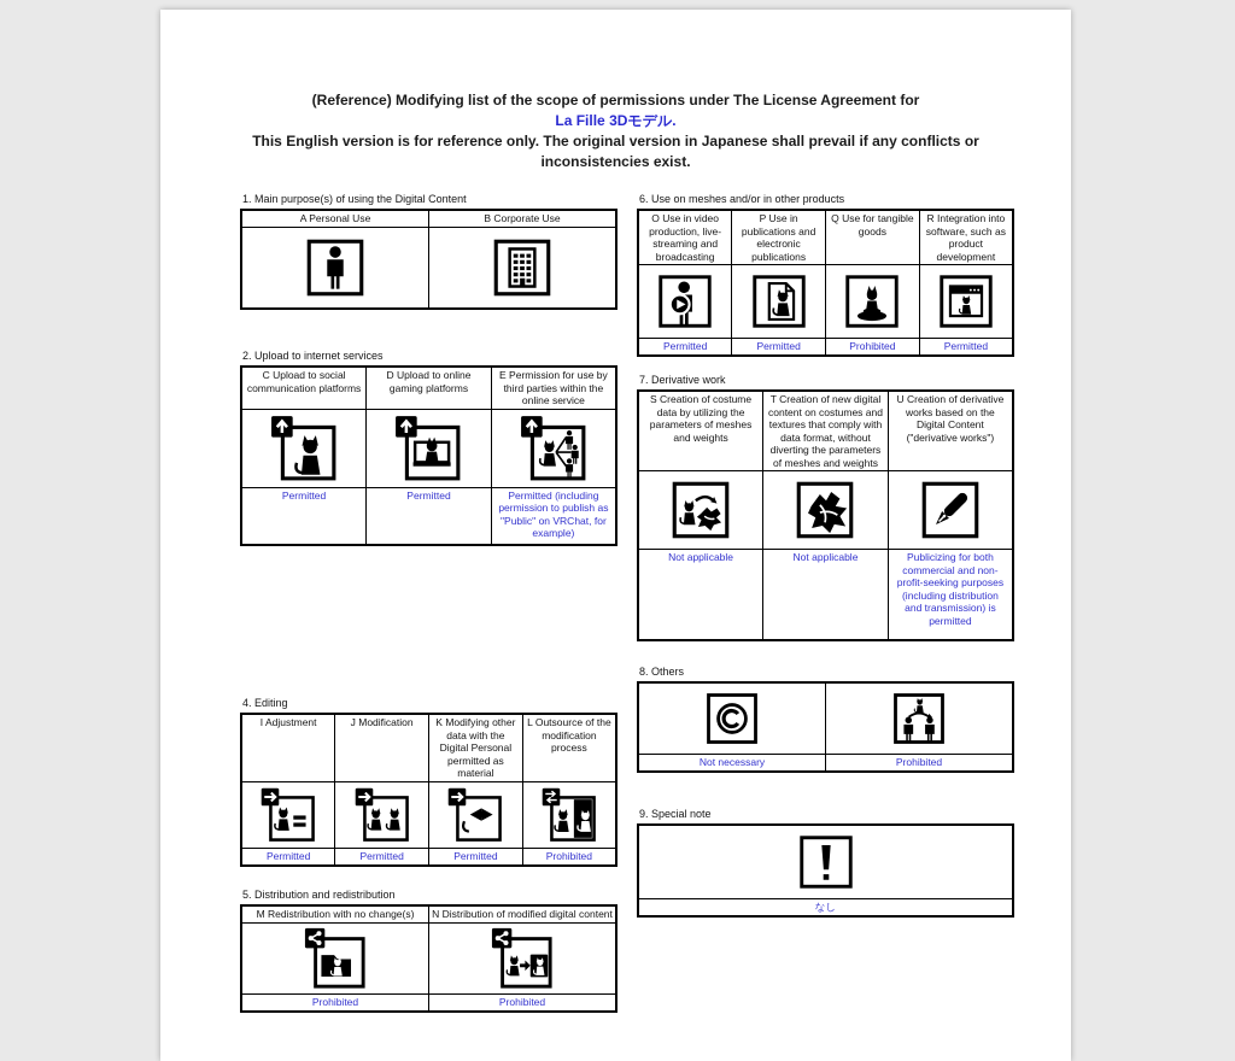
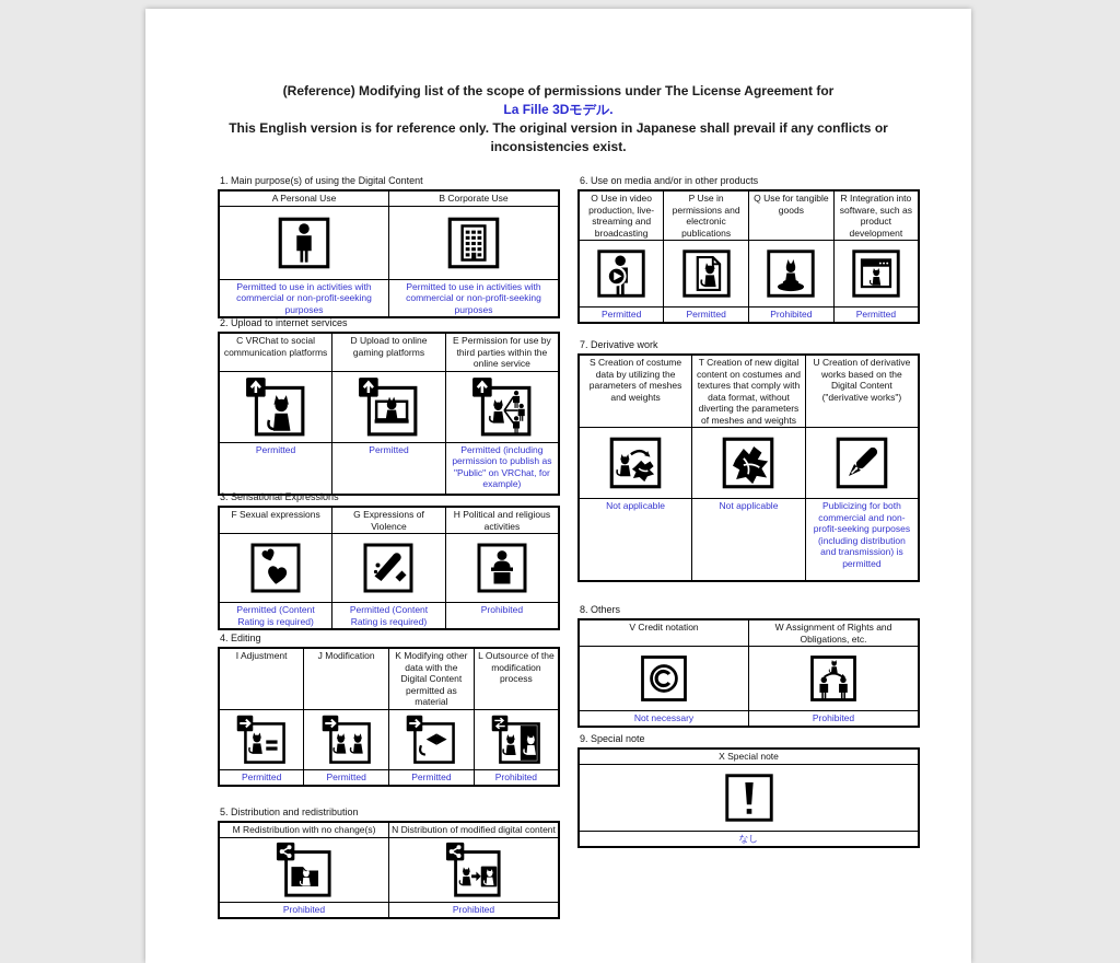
  (Reference) Modifying list of the scope of permissions under The License Agreement for
  La Fille 3Dモデル.
  This English version is for reference only. The original version in Japanese shall prevail if any conflicts or inconsistencies exist.
  1. Main purpose(s) of using the Digital Content
  A Personal Use	B Corporate Use
+ Permitted to use in activities with commercial or non-profit-seeking purposes	Permitted to use in activities with commercial or non-profit-seeking purposes
  2. Upload to internet services
- C Upload to social communication platforms	D Upload to online gaming platforms	E Permission for use by third parties within the online service
+ C VRChat to social communication platforms	D Upload to online gaming platforms	E Permission for use by third parties within the online service
  Permitted	Permitted	Permitted (including permission to publish as "Public" on VRChat, for example)
+ 3. Sensational Expressions
+ F Sexual expressions	G Expressions of Violence	H Political and religious activities
+ Permitted (Content Rating is required)	Permitted (Content Rating is required)	Prohibited
  4. Editing
- I Adjustment	J Modification	K Modifying other data with the Digital Personal permitted as material	L Outsource of the modification process
+ I Adjustment	J Modification	K Modifying other data with the Digital Content permitted as material	L Outsource of the modification process
  Permitted	Permitted	Permitted	Prohibited
  5. Distribution and redistribution
  M Redistribution with no change(s)	N Distribution of modified digital content
  Prohibited	Prohibited
- 6. Use on meshes and/or in other products
+ 6. Use on media and/or in other products
- O Use in video production, live-streaming and broadcasting	P Use in publications and electronic publications	Q Use for tangible goods	R Integration into software, such as product development
+ O Use in video production, live-streaming and broadcasting	P Use in permissions and electronic publications	Q Use for tangible goods	R Integration into software, such as product development
  Permitted	Permitted	Prohibited	Permitted
  7. Derivative work
  S Creation of costume data by utilizing the parameters of meshes and weights	T Creation of new digital content on costumes and textures that comply with data format, without diverting the parameters of meshes and weights	U Creation of derivative works based on the Digital Content ("derivative works")
  Not applicable	Not applicable	Publicizing for both commercial and non-profit-seeking purposes (including distribution and transmission) is permitted
  8. Others
+ V Credit notation	W Assignment of Rights and Obligations, etc.
  Not necessary	Prohibited
  9. Special note
+ X Special note
  なし
